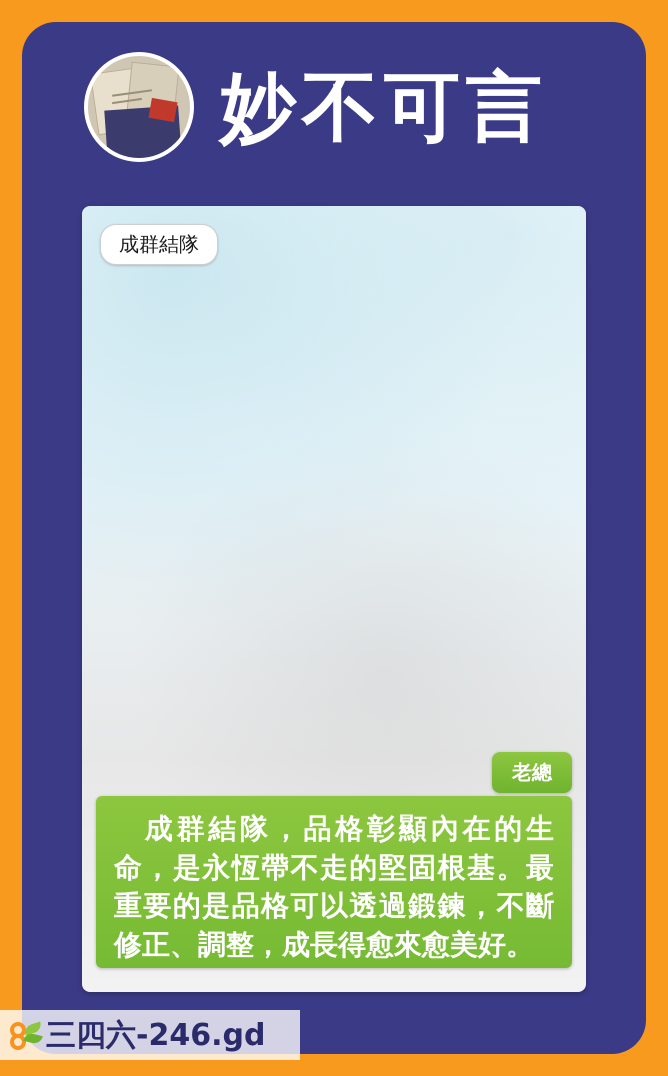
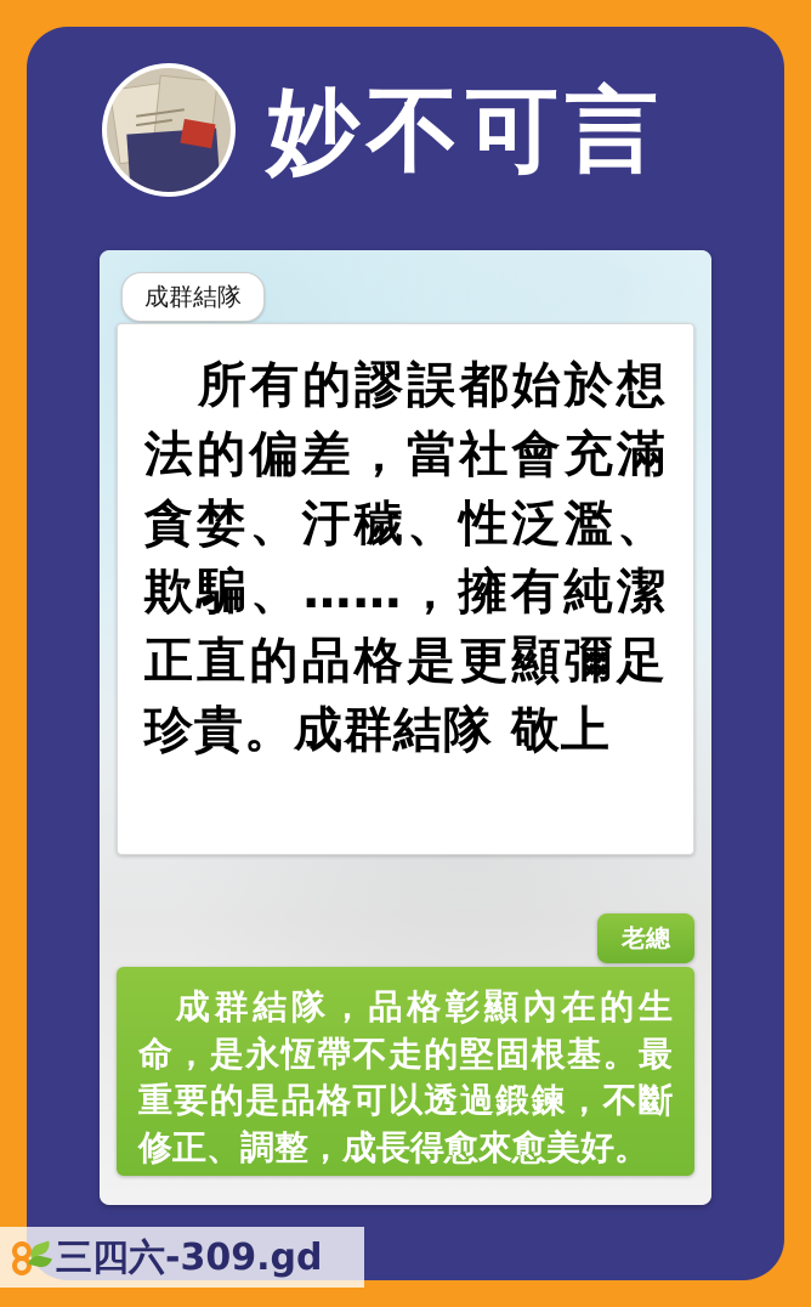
  妙不可言
  成群結隊
+ 所有的謬誤都始於想法的偏差，當社會充滿貪婪、汙穢、性泛濫、欺騙、……，擁有純潔正直的品格是更顯彌足珍貴。成群結隊 敬上
  老總
  成群結隊，品格彰顯內在的生命，是永恆帶不走的堅固根基。最重要的是品格可以透過鍛鍊，不斷修正、調整，成長得愈來愈美好。
- 三四六-246.gd
+ 三四六-309.gd
